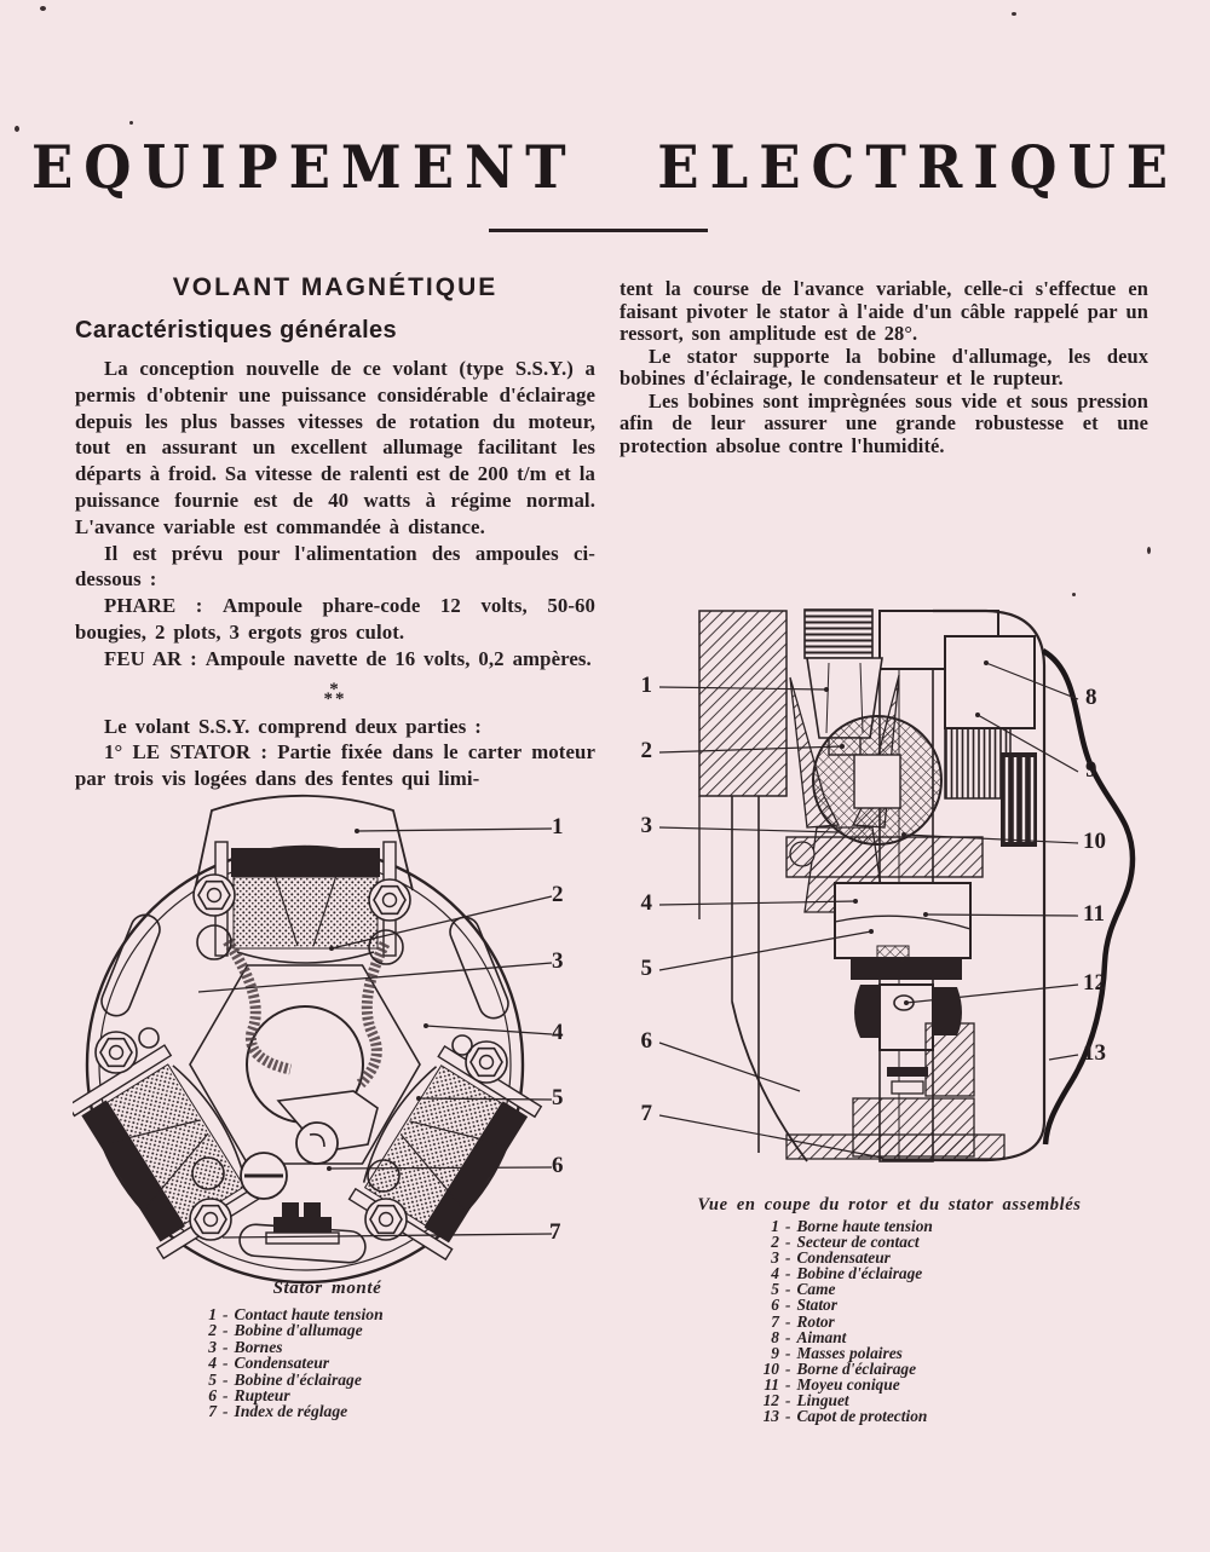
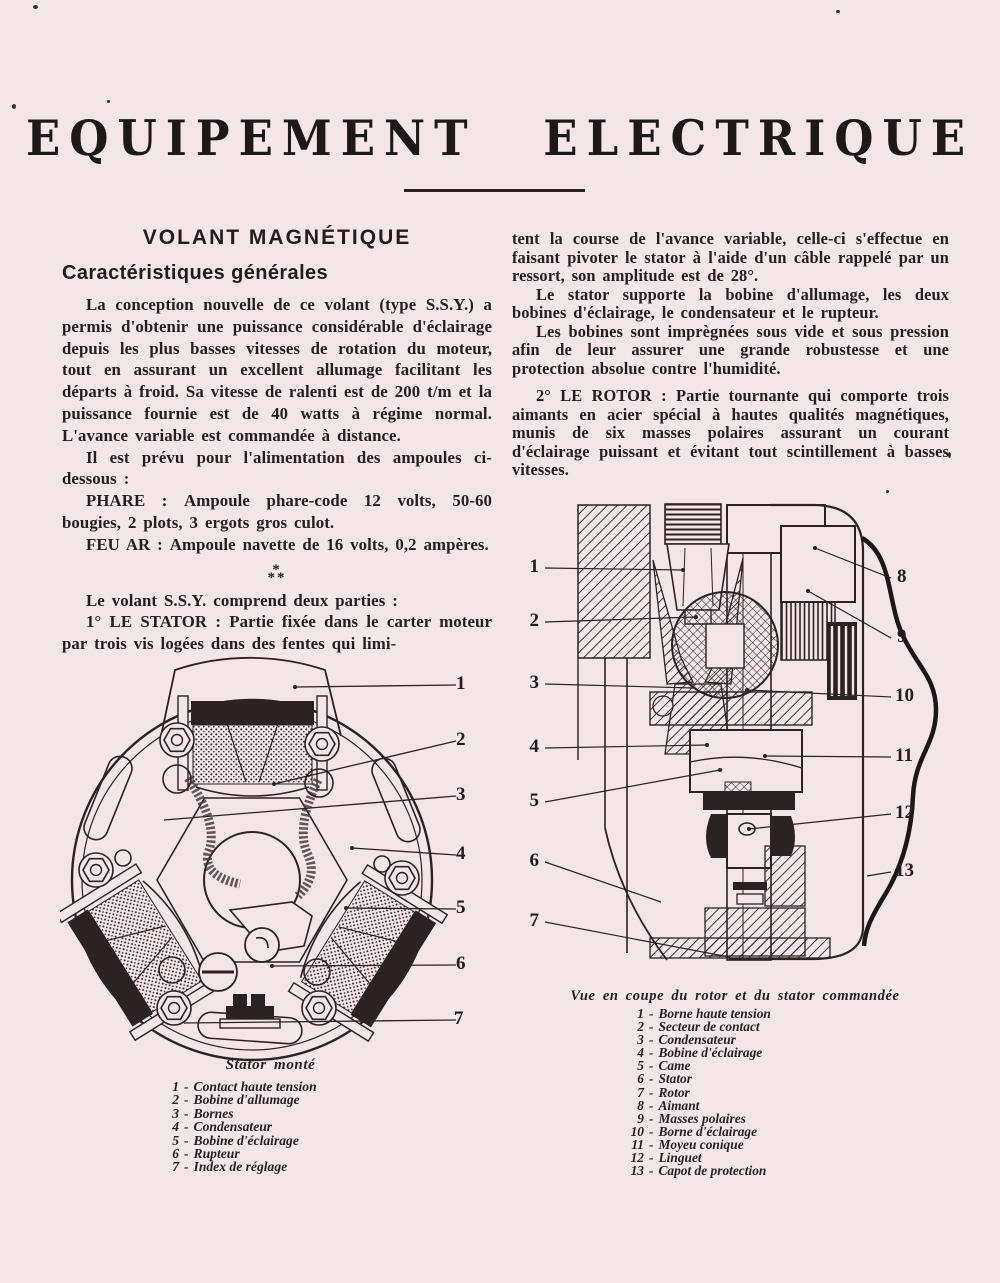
  EQUIPEMENT ELECTRIQUE
  VOLANT MAGNÉTIQUE
  Caractéristiques générales
  La conception nouvelle de ce volant (type S.S.Y.) a permis d'obtenir une puissance considérable d'éclairage depuis les plus basses vitesses de rotation du moteur, tout en assurant un excellent allumage facilitant les départs à froid. Sa vitesse de ralenti est de 200 t/m et la puissance fournie est de 40 watts à régime normal. L'avance variable est commandée à distance.
  Il est prévu pour l'alimentation des ampoules ci-dessous :
  PHARE : Ampoule phare-code 12 volts, 50-60 bougies, 2 plots, 3 ergots gros culot.
  FEU AR : Ampoule navette de 16 volts, 0,2 ampères.
  *
  **
  Le volant S.S.Y. comprend deux parties :
  1° LE STATOR : Partie fixée dans le carter moteur par trois vis logées dans des fentes qui limi-
  tent la course de l'avance variable, celle-ci s'effectue en faisant pivoter le stator à l'aide d'un câble rappelé par un ressort, son amplitude est de 28°.
  Le stator supporte la bobine d'allumage, les deux bobines d'éclairage, le condensateur et le rupteur.
  Les bobines sont imprègnées sous vide et sous pression afin de leur assurer une grande robustesse et une protection absolue contre l'humidité.
+ 2° LE ROTOR : Partie tournante qui comporte trois aimants en acier spécial à hautes qualités magnétiques, munis de six masses polaires assurant un courant d'éclairage puissant et évitant tout scintillement à basses vitesses.
  1
  2
  3
  4
  5
  6
  7
  Stator monté
  1 - Contact haute tension
  2 - Bobine d'allumage
  3 - Bornes
  4 - Condensateur
  5 - Bobine d'éclairage
  6 - Rupteur
  7 - Index de réglage
  1
  2
  3
  4
  5
  6
  7
  8
  9
  10
  11
  12
  13
- Vue en coupe du rotor et du stator assemblés
+ Vue en coupe du rotor et du stator commandée
  1 - Borne haute tension
  2 - Secteur de contact
  3 - Condensateur
  4 - Bobine d'éclairage
  5 - Came
  6 - Stator
  7 - Rotor
  8 - Aimant
  9 - Masses polaires
  10 - Borne d'éclairage
  11 - Moyeu conique
  12 - Linguet
  13 - Capot de protection
